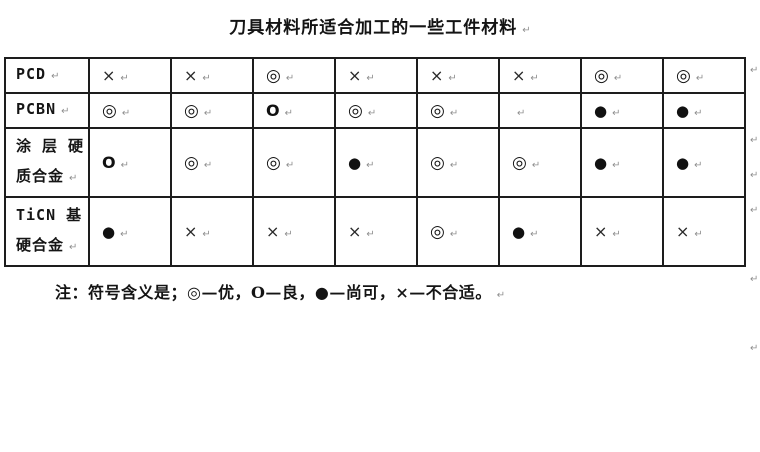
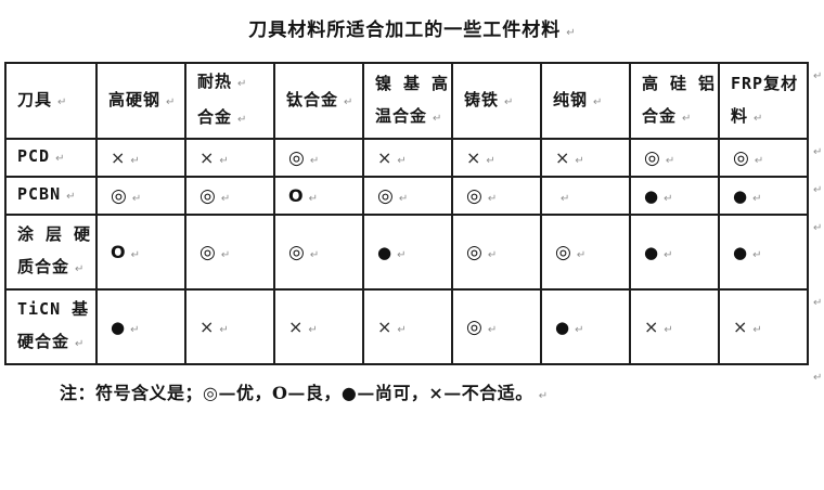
  刀具材料所适合加工的一些工件材料 ↵
+ 刀具 ↵	高硬钢 ↵	耐热 ↵合金 ↵	钛合金 ↵	镍 基 高温合金 ↵	铸铁 ↵	纯钢 ↵	高 硅 铝合金 ↵	FRP复材料 ↵
  PCD ↵	× ↵	× ↵	◎ ↵	× ↵	× ↵	× ↵	◎ ↵	◎ ↵
  PCBN ↵	◎ ↵	◎ ↵	O ↵	◎ ↵	◎ ↵	↵	● ↵	● ↵
  涂 层 硬质合金 ↵	O ↵	◎ ↵	◎ ↵	● ↵	◎ ↵	◎ ↵	● ↵	● ↵
  TiCN 基硬合金 ↵	● ↵	× ↵	× ↵	× ↵	◎ ↵	● ↵	× ↵	× ↵
  ↵
  ↵
  ↵
  ↵
  ↵
  ↵
  注：符号含义是；◎—优，O—良，●—尚可，×—不合适。 ↵
